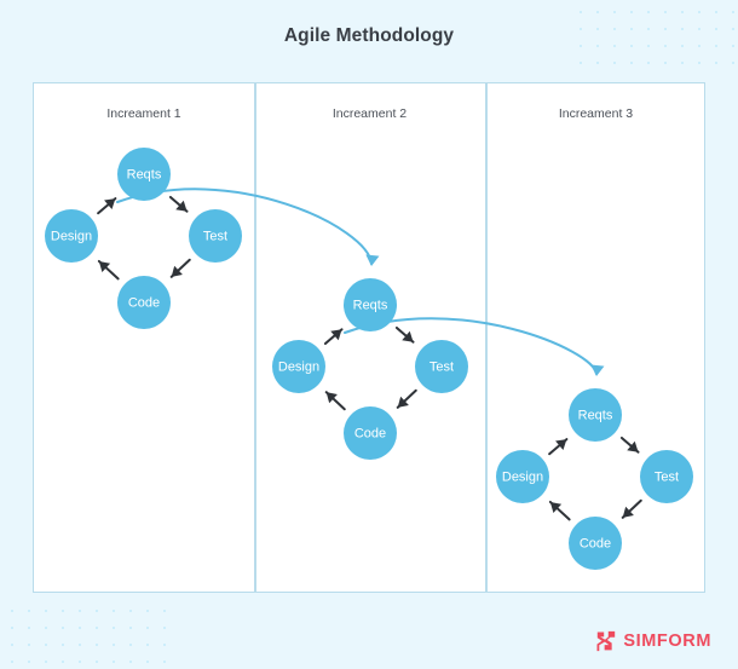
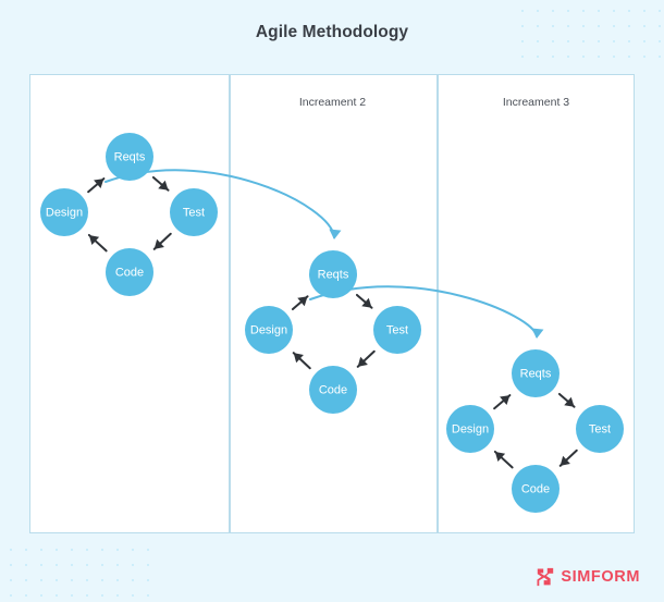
  Agile Methodology
- Increament 1
  Increament 2
  Increament 3
  Reqts
  Test
  Code
  Design
  Reqts
  Test
  Code
  Design
  Reqts
  Test
  Code
  Design
  SIMFORM
